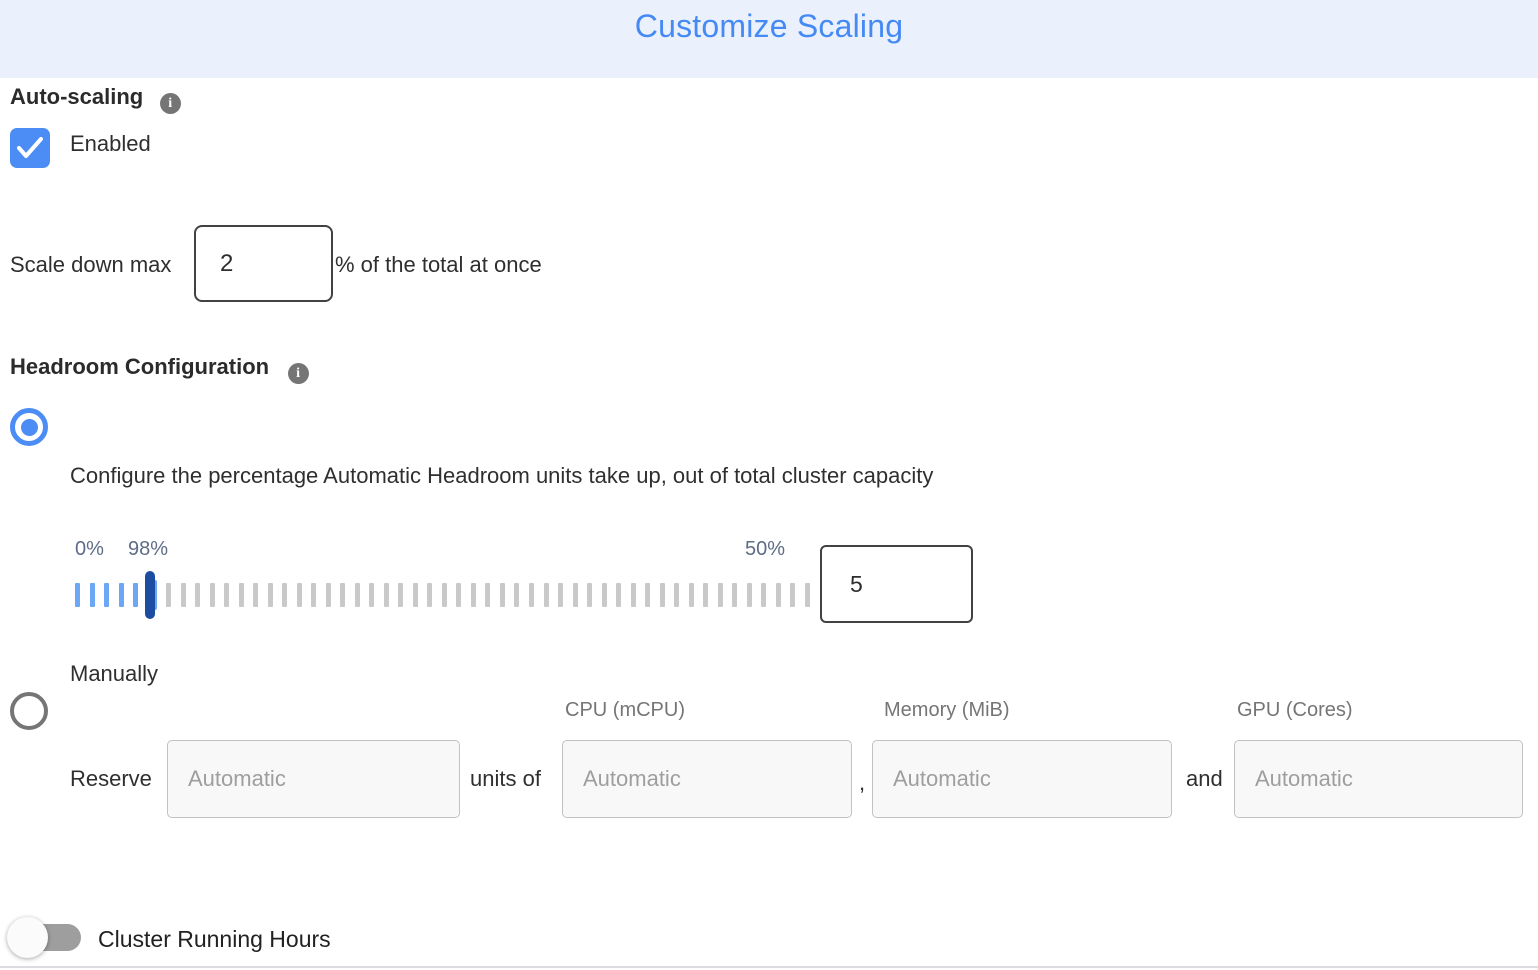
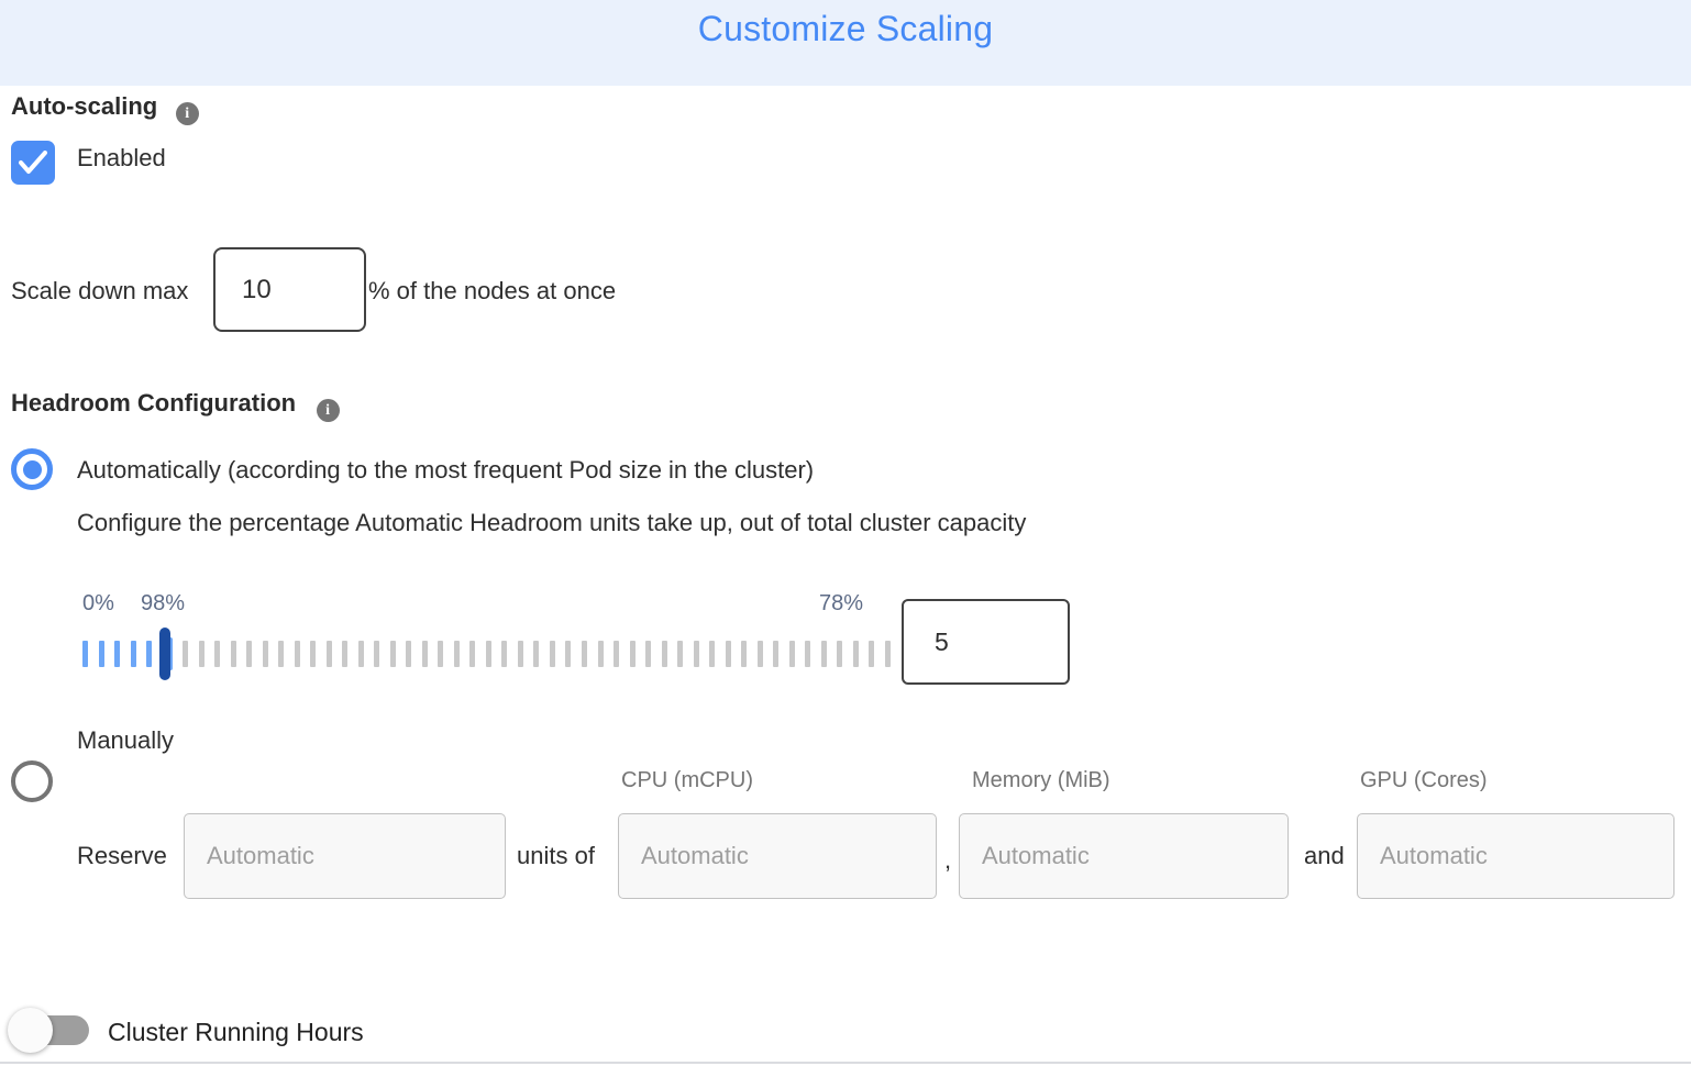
  Customize Scaling
  Auto-scaling i
  Enabled
  Scale down max
- 2
+ 10
- % of the total at once
+ % of the nodes at once
  Headroom Configuration i
+ Automatically (according to the most frequent Pod size in the cluster)
  Configure the percentage Automatic Headroom units take up, out of total cluster capacity
  0%
  98%
- 50%
+ 78%
  5
  Manually
  CPU (mCPU)
  Memory (MiB)
  GPU (Cores)
  Reserve
  Automatic
  units of
  Automatic
  ,
  Automatic
  and
  Automatic
  Cluster Running Hours
